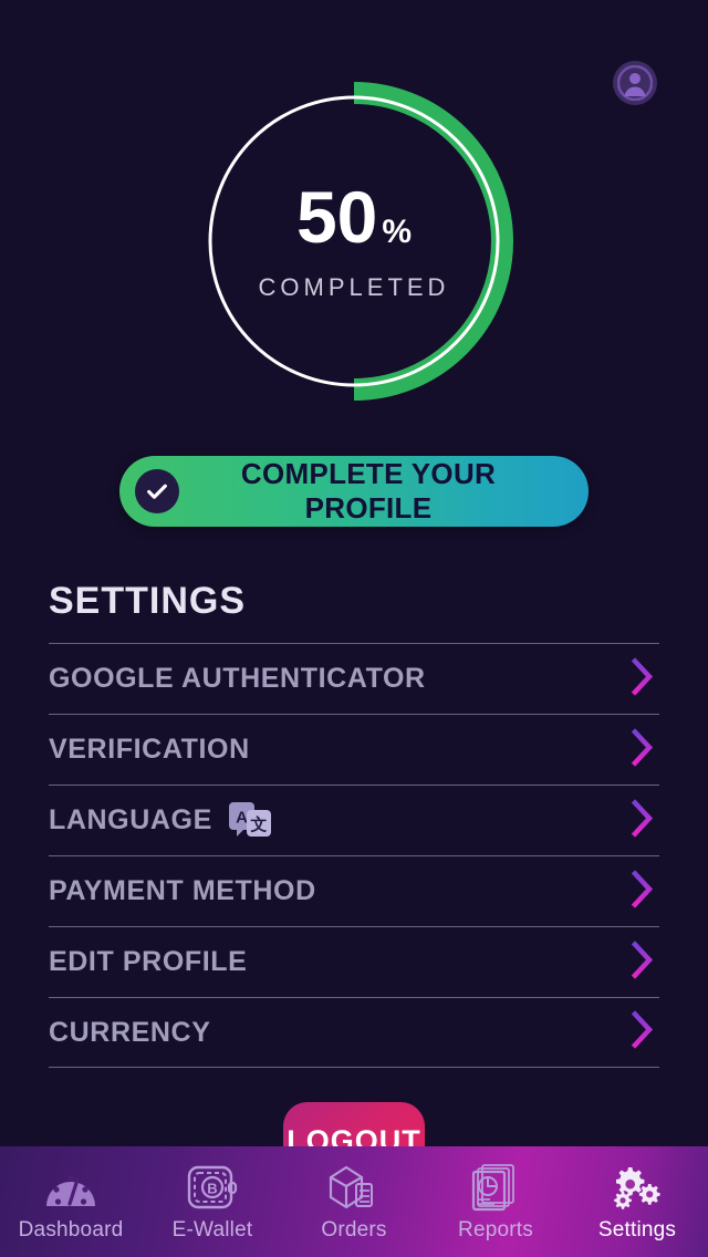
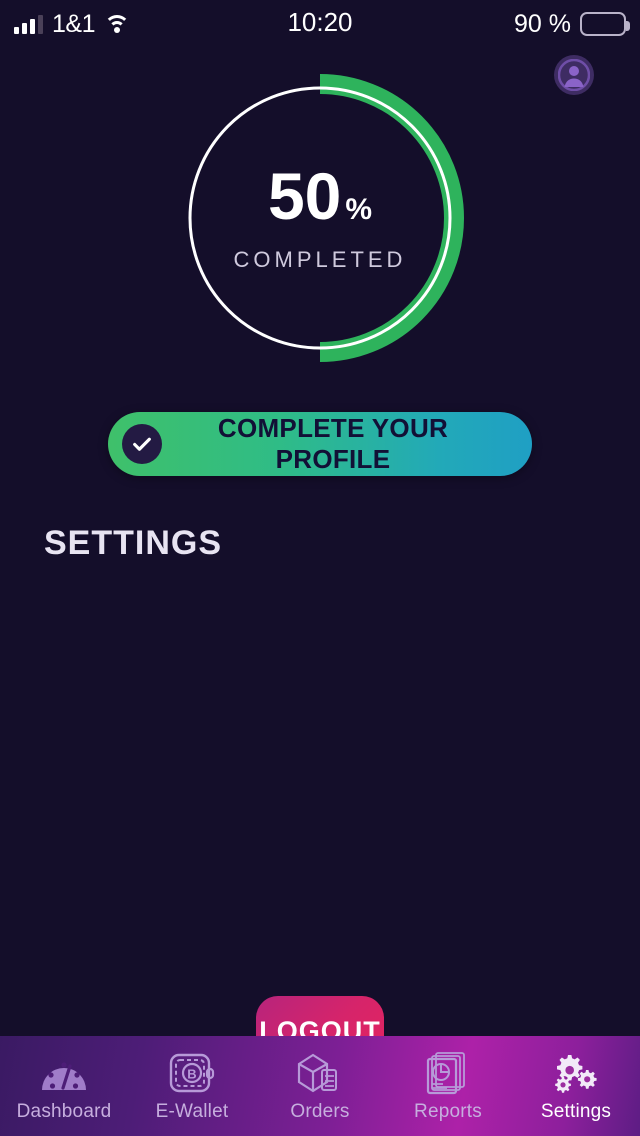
+ 1&1
+ 10:20
+ 90 %
  50
  %
  COMPLETED
  COMPLETE YOUR PROFILE
  SETTINGS
- GOOGLE AUTHENTICATOR
- VERIFICATION
- LANGUAGE
- A
- 文
- PAYMENT METHOD
- EDIT PROFILE
- CURRENCY
  LOGOUT
  Dashboard
  B
  E-Wallet
  Orders
  Reports
  Settings
